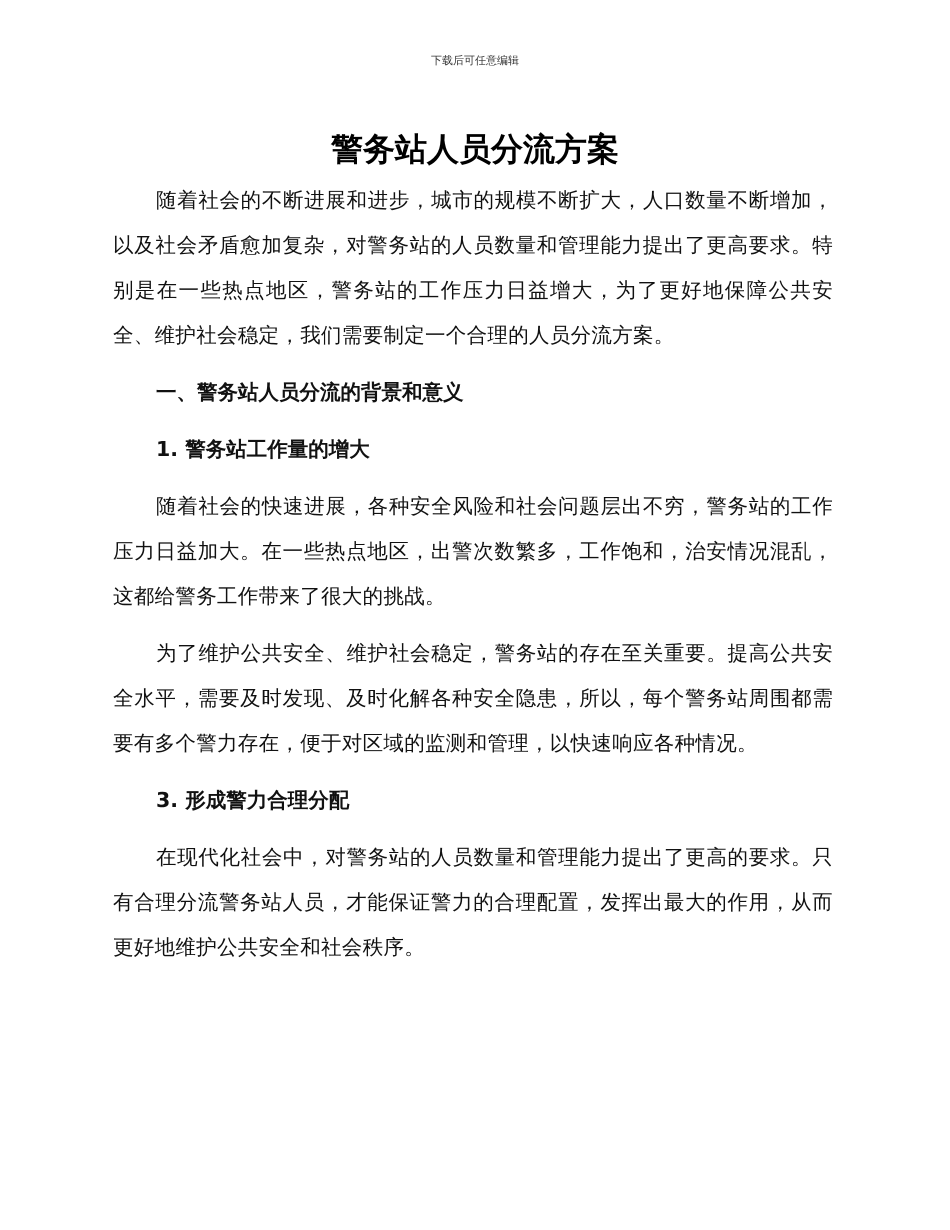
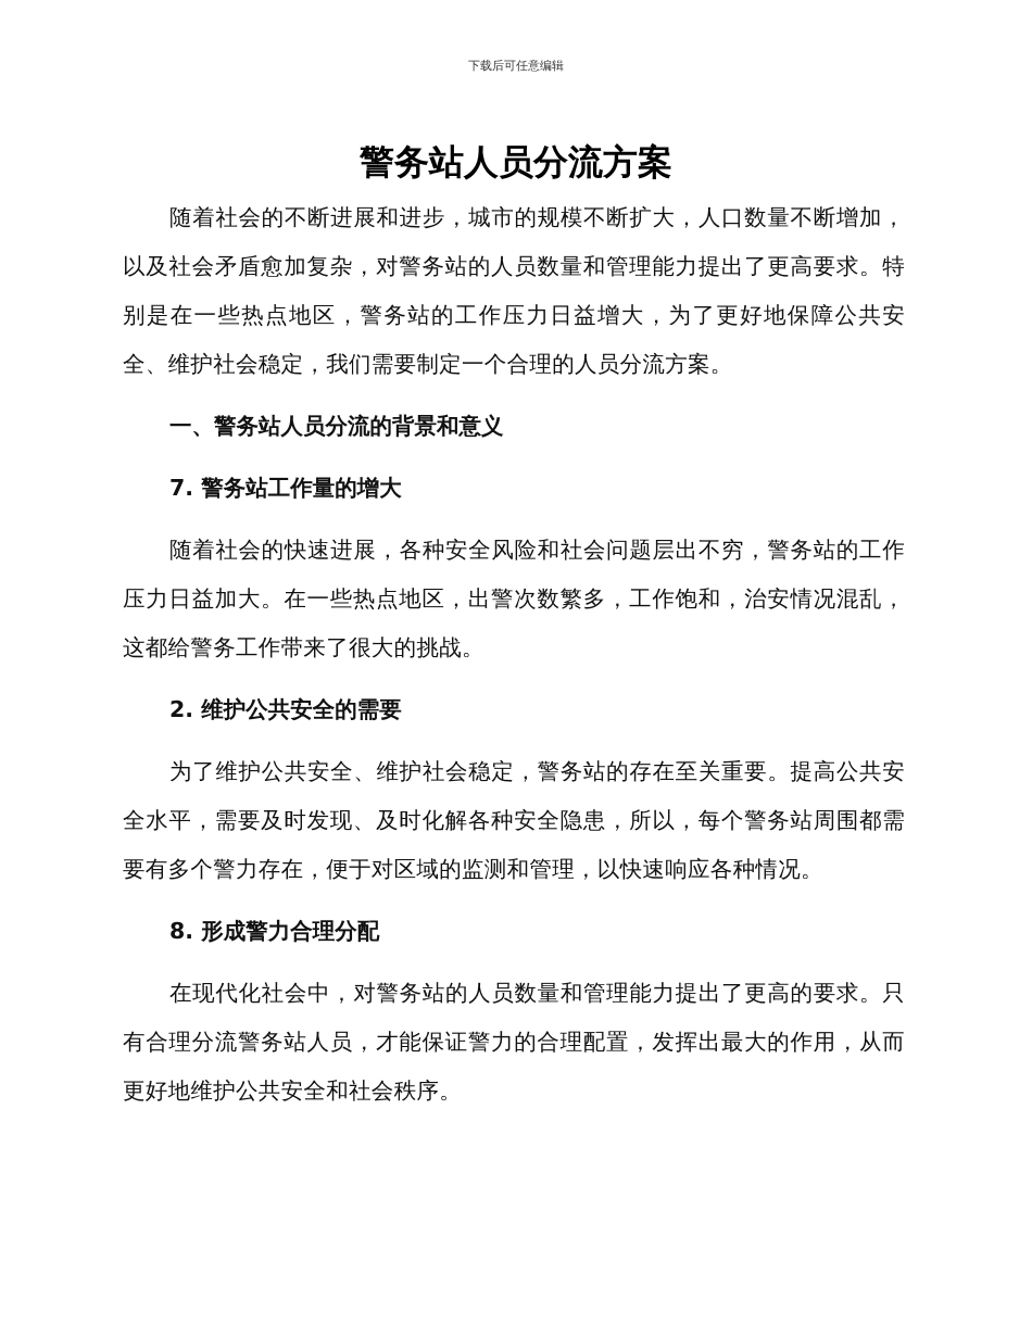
  下载后可任意编辑
  警务站人员分流方案
  随着社会的不断进展和进步，城市的规模不断扩大，人口数量不断增加，以及社会矛盾愈加复杂，对警务站的人员数量和管理能力提出了更高要求。特别是在一些热点地区，警务站的工作压力日益增大，为了更好地保障公共安全、维护社会稳定，我们需要制定一个合理的人员分流方案。
  一、警务站人员分流的背景和意义
- 1. 警务站工作量的增大
+ 7. 警务站工作量的增大
  随着社会的快速进展，各种安全风险和社会问题层出不穷，警务站的工作压力日益加大。在一些热点地区，出警次数繁多，工作饱和，治安情况混乱，这都给警务工作带来了很大的挑战。
+ 2. 维护公共安全的需要
  为了维护公共安全、维护社会稳定，警务站的存在至关重要。提高公共安全水平，需要及时发现、及时化解各种安全隐患，所以，每个警务站周围都需要有多个警力存在，便于对区域的监测和管理，以快速响应各种情况。
- 3. 形成警力合理分配
+ 8. 形成警力合理分配
  在现代化社会中，对警务站的人员数量和管理能力提出了更高的要求。只有合理分流警务站人员，才能保证警力的合理配置，发挥出最大的作用，从而更好地维护公共安全和社会秩序。
